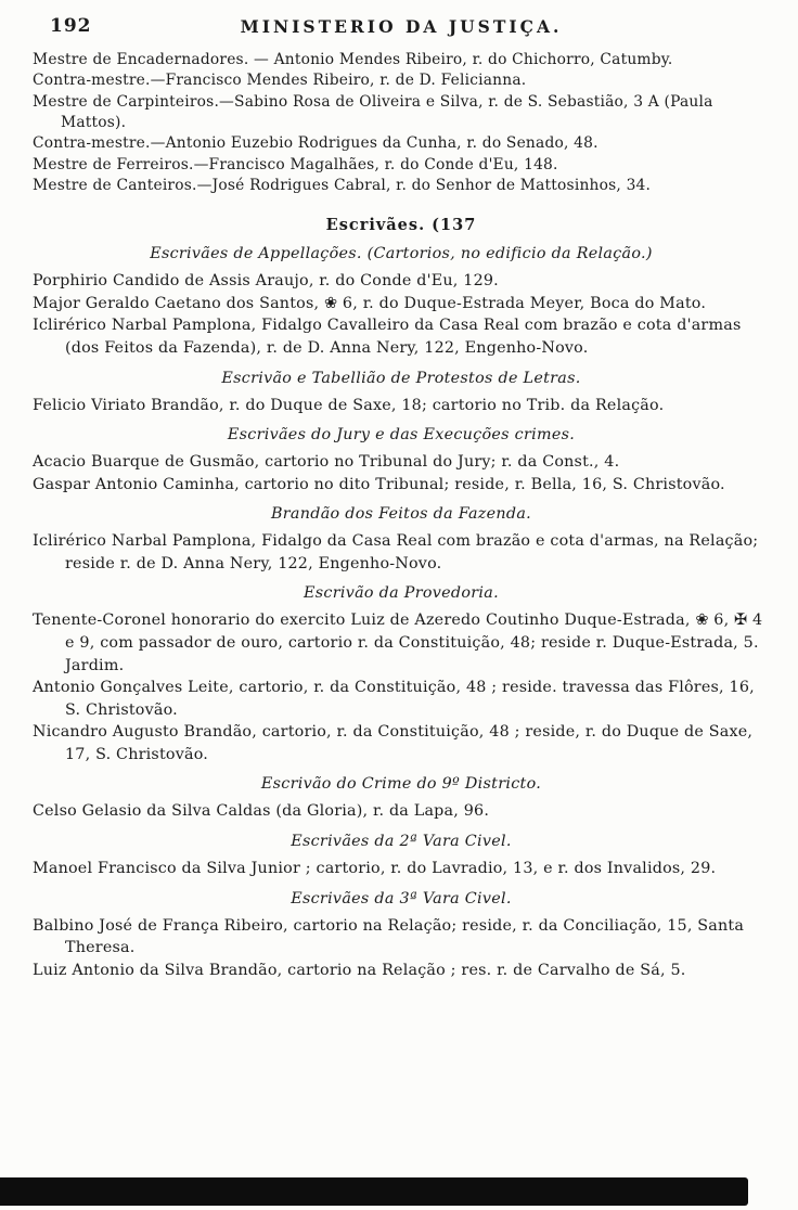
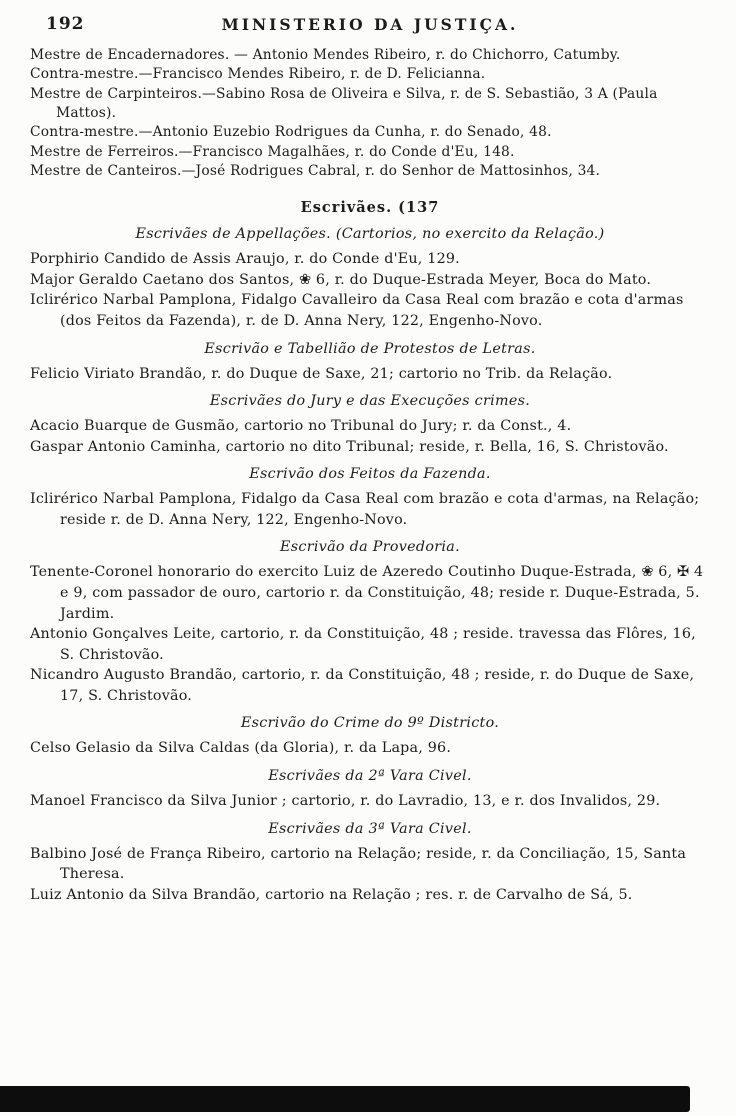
  192
  MINISTERIO DA JUSTIÇA.
  Mestre de Encadernadores. — Antonio Mendes Ribeiro, r. do Chichorro, Catumby.
  Contra-mestre.—Francisco Mendes Ribeiro, r. de D. Felicianna.
  Mestre de Carpinteiros.—Sabino Rosa de Oliveira e Silva, r. de S. Sebastião, 3 A (Paula Mattos).
  Contra-mestre.—Antonio Euzebio Rodrigues da Cunha, r. do Senado, 48.
  Mestre de Ferreiros.—Francisco Magalhães, r. do Conde d'Eu, 148.
  Mestre de Canteiros.—José Rodrigues Cabral, r. do Senhor de Mattosinhos, 34.
  Escrivães. (137
- Escrivães de Appellações. (Cartorios, no edificio da Relação.)
+ Escrivães de Appellações. (Cartorios, no exercito da Relação.)
  Porphirio Candido de Assis Araujo, r. do Conde d'Eu, 129.
  Major Geraldo Caetano dos Santos, ❀ 6, r. do Duque-Estrada Meyer, Boca do Mato.
  Iclirérico Narbal Pamplona, Fidalgo Cavalleiro da Casa Real com brazão e cota d'armas (dos Feitos da Fazenda), r. de D. Anna Nery, 122, Engenho-Novo.
  Escrivão e Tabellião de Protestos de Letras.
- Felicio Viriato Brandão, r. do Duque de Saxe, 18; cartorio no Trib. da Relação.
+ Felicio Viriato Brandão, r. do Duque de Saxe, 21; cartorio no Trib. da Relação.
  Escrivães do Jury e das Execuções crimes.
  Acacio Buarque de Gusmão, cartorio no Tribunal do Jury; r. da Const., 4.
  Gaspar Antonio Caminha, cartorio no dito Tribunal; reside, r. Bella, 16, S. Christovão.
- Brandão dos Feitos da Fazenda.
+ Escrivão dos Feitos da Fazenda.
  Iclirérico Narbal Pamplona, Fidalgo da Casa Real com brazão e cota d'armas, na Relação; reside r. de D. Anna Nery, 122, Engenho-Novo.
  Escrivão da Provedoria.
  Tenente-Coronel honorario do exercito Luiz de Azeredo Coutinho Duque-Estrada, ❀ 6, ✠ 4 e 9, com passador de ouro, cartorio r. da Constituição, 48; reside r. Duque-Estrada, 5. Jardim.
  Antonio Gonçalves Leite, cartorio, r. da Constituição, 48 ; reside. travessa das Flôres, 16, S. Christovão.
  Nicandro Augusto Brandão, cartorio, r. da Constituição, 48 ; reside, r. do Duque de Saxe, 17, S. Christovão.
  Escrivão do Crime do 9º Districto.
  Celso Gelasio da Silva Caldas (da Gloria), r. da Lapa, 96.
  Escrivães da 2ª Vara Civel.
  Manoel Francisco da Silva Junior ; cartorio, r. do Lavradio, 13, e r. dos Invalidos, 29.
  Escrivães da 3ª Vara Civel.
  Balbino José de França Ribeiro, cartorio na Relação; reside, r. da Conciliação, 15, Santa Theresa.
  Luiz Antonio da Silva Brandão, cartorio na Relação ; res. r. de Carvalho de Sá, 5.
